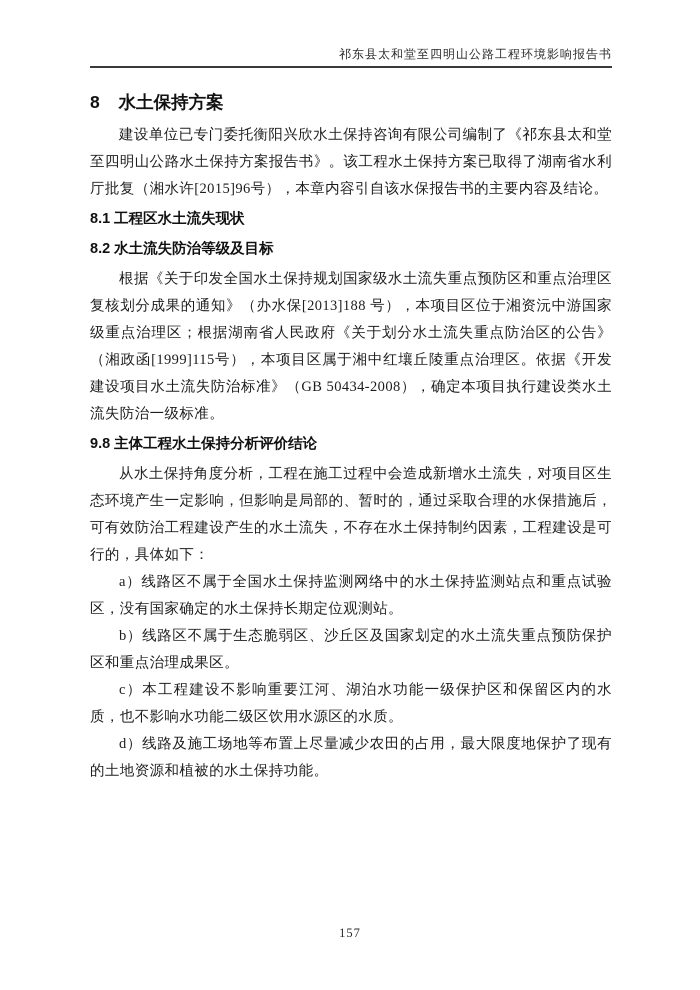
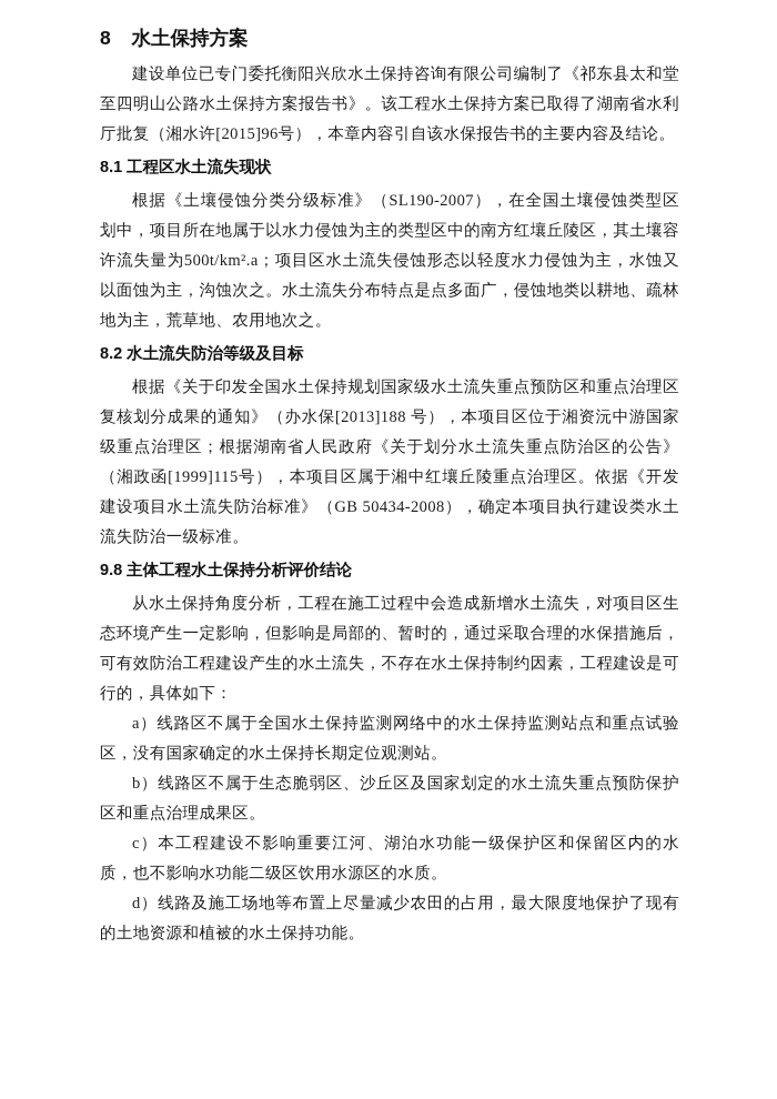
- 祁东县太和堂至四明山公路工程环境影响报告书
  8 水土保持方案
  建设单位已专门委托衡阳兴欣水土保持咨询有限公司编制了《祁东县太和堂至四明山公路水土保持方案报告书》。该工程水土保持方案已取得了湖南省水利厅批复（湘水许[2015]96号），本章内容引自该水保报告书的主要内容及结论。
  8.1 工程区水土流失现状
+ 根据《土壤侵蚀分类分级标准》（SL190-2007），在全国土壤侵蚀类型区划中，项目所在地属于以水力侵蚀为主的类型区中的南方红壤丘陵区，其土壤容许流失量为500t/km².a；项目区水土流失侵蚀形态以轻度水力侵蚀为主，水蚀又以面蚀为主，沟蚀次之。水土流失分布特点是点多面广，侵蚀地类以耕地、疏林地为主，荒草地、农用地次之。
  8.2 水土流失防治等级及目标
  根据《关于印发全国水土保持规划国家级水土流失重点预防区和重点治理区复核划分成果的通知》（办水保[2013]188 号），本项目区位于湘资沅中游国家级重点治理区；根据湖南省人民政府《关于划分水土流失重点防治区的公告》（湘政函[1999]115号），本项目区属于湘中红壤丘陵重点治理区。依据《开发建设项目水土流失防治标准》（GB 50434-2008），确定本项目执行建设类水土流失防治一级标准。
  9.8 主体工程水土保持分析评价结论
  从水土保持角度分析，工程在施工过程中会造成新增水土流失，对项目区生态环境产生一定影响，但影响是局部的、暂时的，通过采取合理的水保措施后，可有效防治工程建设产生的水土流失，不存在水土保持制约因素，工程建设是可行的，具体如下：
  a）线路区不属于全国水土保持监测网络中的水土保持监测站点和重点试验区，没有国家确定的水土保持长期定位观测站。
  b）线路区不属于生态脆弱区、沙丘区及国家划定的水土流失重点预防保护区和重点治理成果区。
  c）本工程建设不影响重要江河、湖泊水功能一级保护区和保留区内的水质，也不影响水功能二级区饮用水源区的水质。
  d）线路及施工场地等布置上尽量减少农田的占用，最大限度地保护了现有的土地资源和植被的水土保持功能。
- 157
